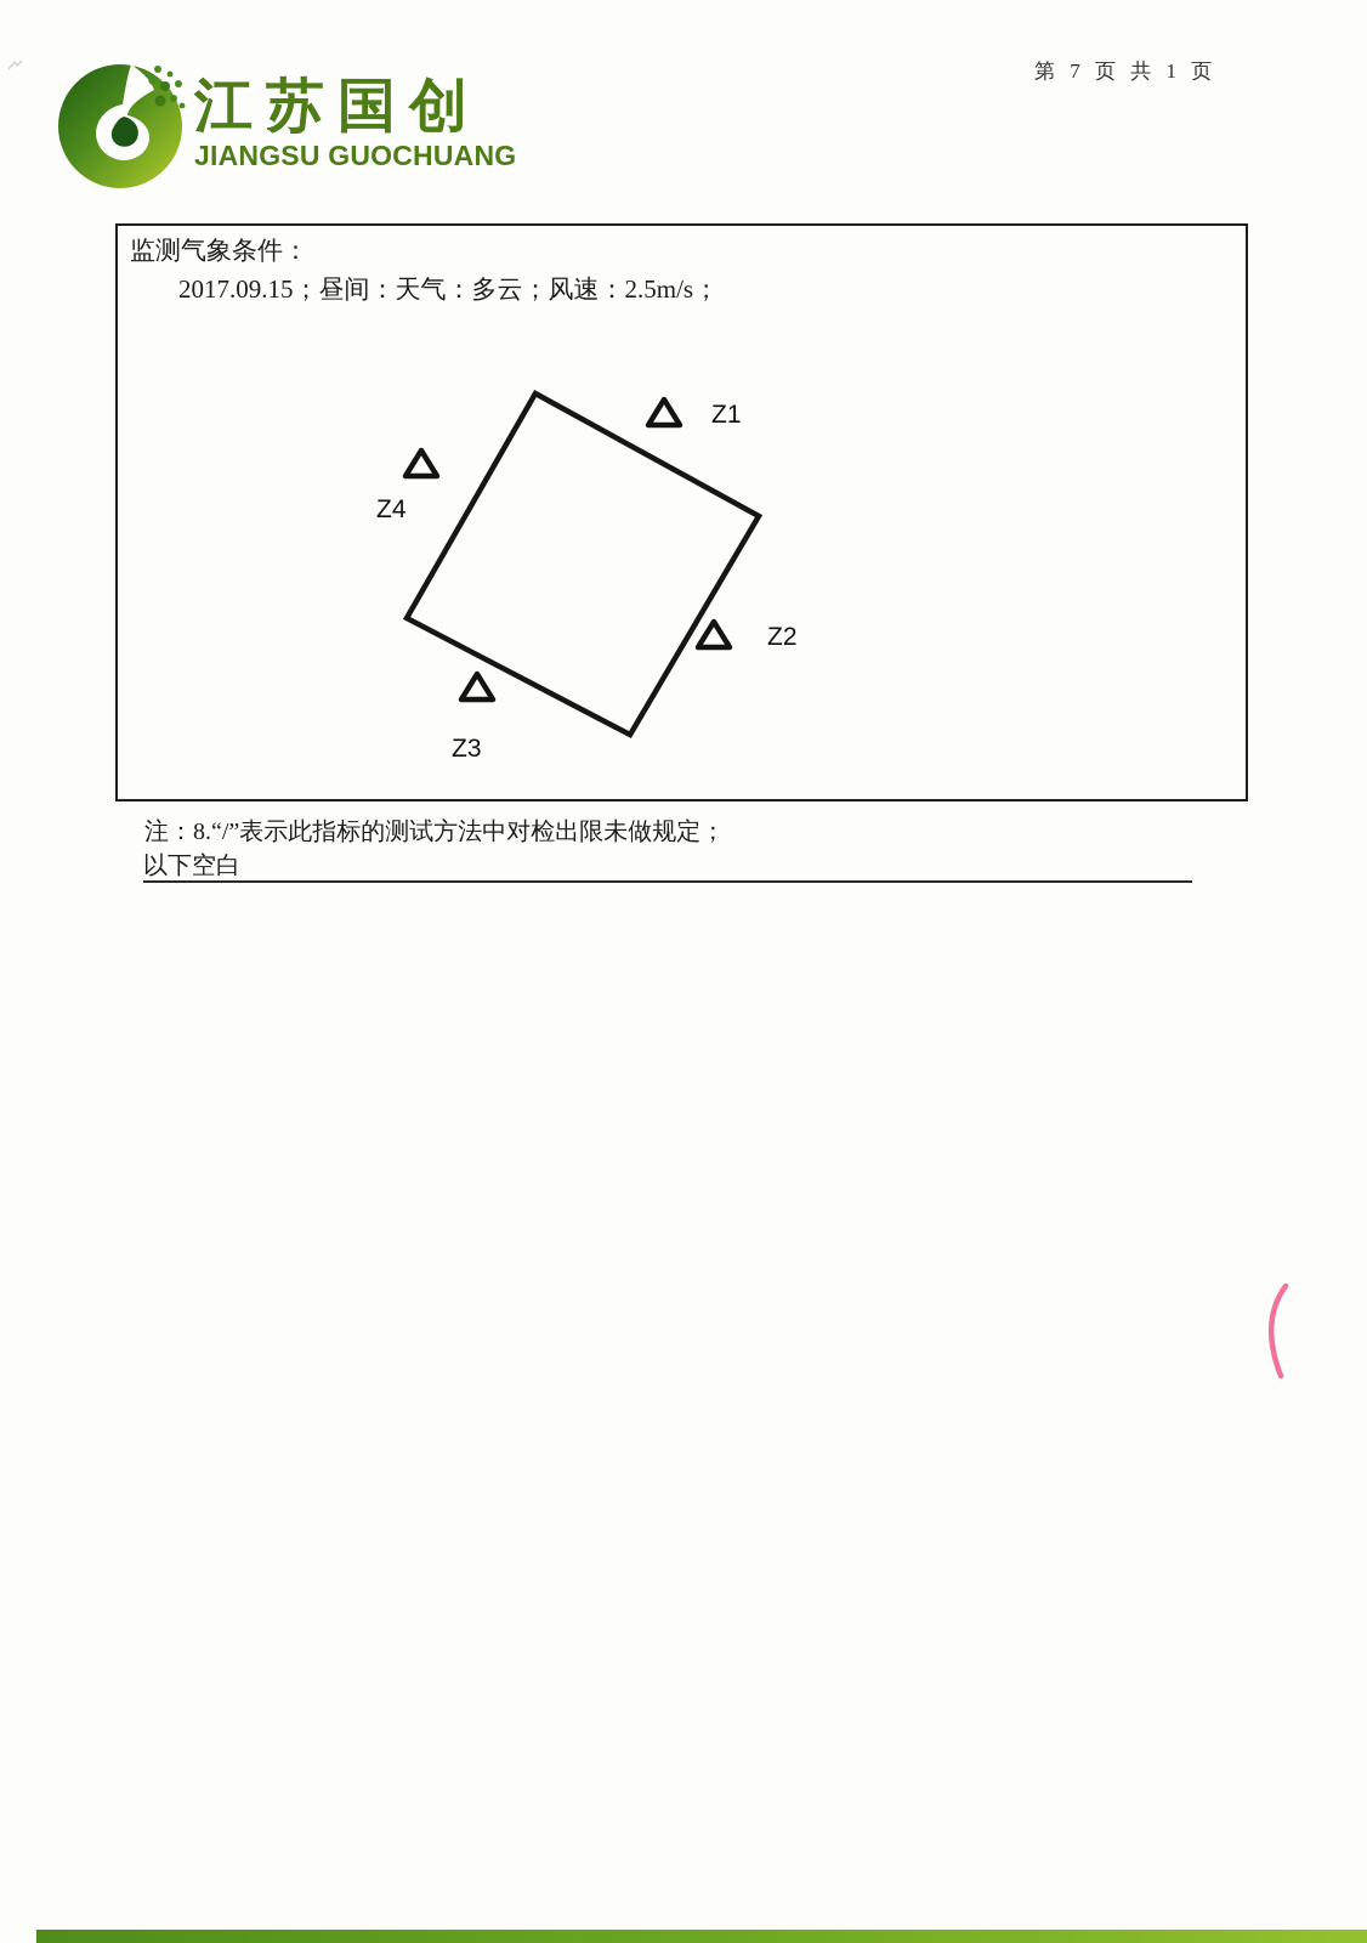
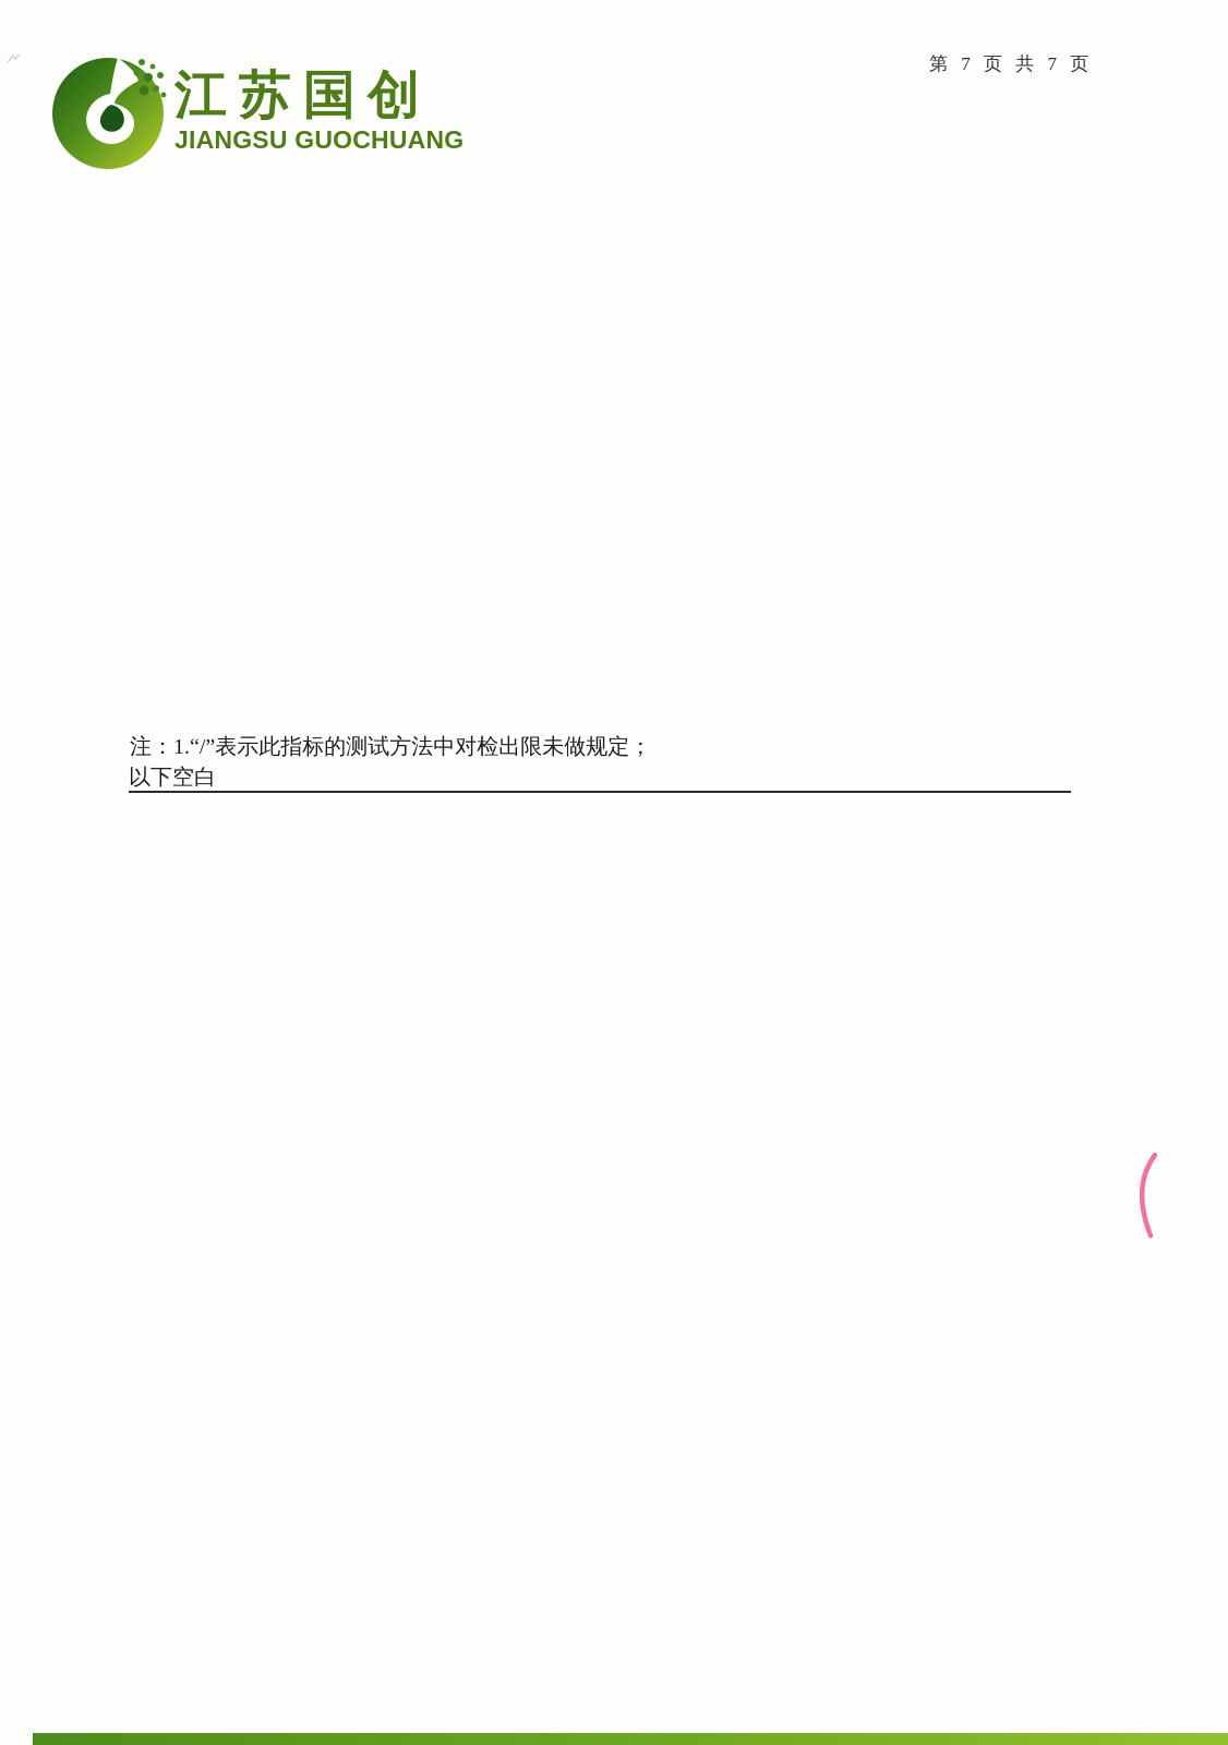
- 第 7 页 共 1 页
+ 第 7 页 共 7 页
  江苏国创
  JIANGSU GUOCHUANG
- 监测气象条件：
- 2017.09.15；昼间：天气：多云；风速：2.5m/s；
- Z1
- Z2
- Z3
- Z4
- 注：8.“/”表示此指标的测试方法中对检出限未做规定；
+ 注：1.“/”表示此指标的测试方法中对检出限未做规定；
  以下空白
